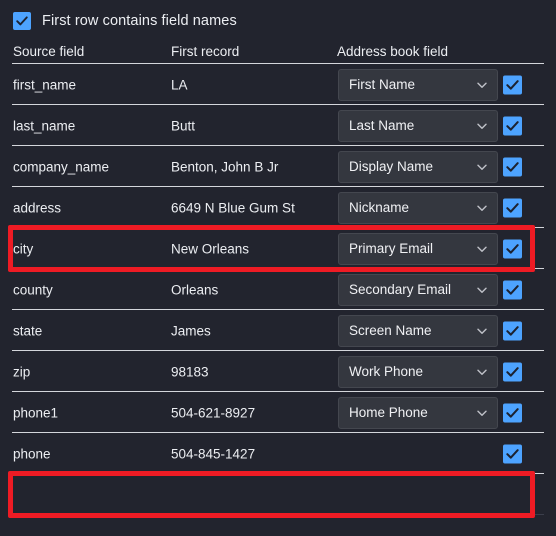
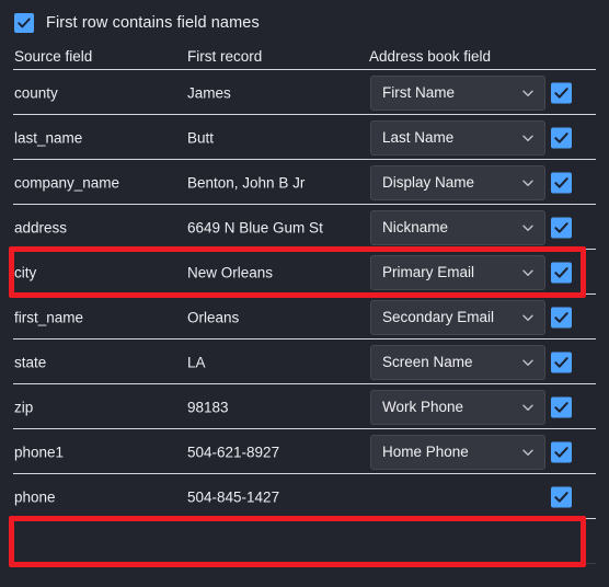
  First row contains field names
  Source field
  First record
  Address book field
- first_name
+ county
- LA
+ James
  First Name
  last_name
  Butt
  Last Name
  company_name
  Benton, John B Jr
  Display Name
  address
  6649 N Blue Gum St
  Nickname
  city
  New Orleans
  Primary Email
- county
+ first_name
  Orleans
  Secondary Email
  state
- James
+ LA
  Screen Name
  zip
  98183
  Work Phone
  phone1
  504-621-8927
  Home Phone
  phone
  504-845-1427
